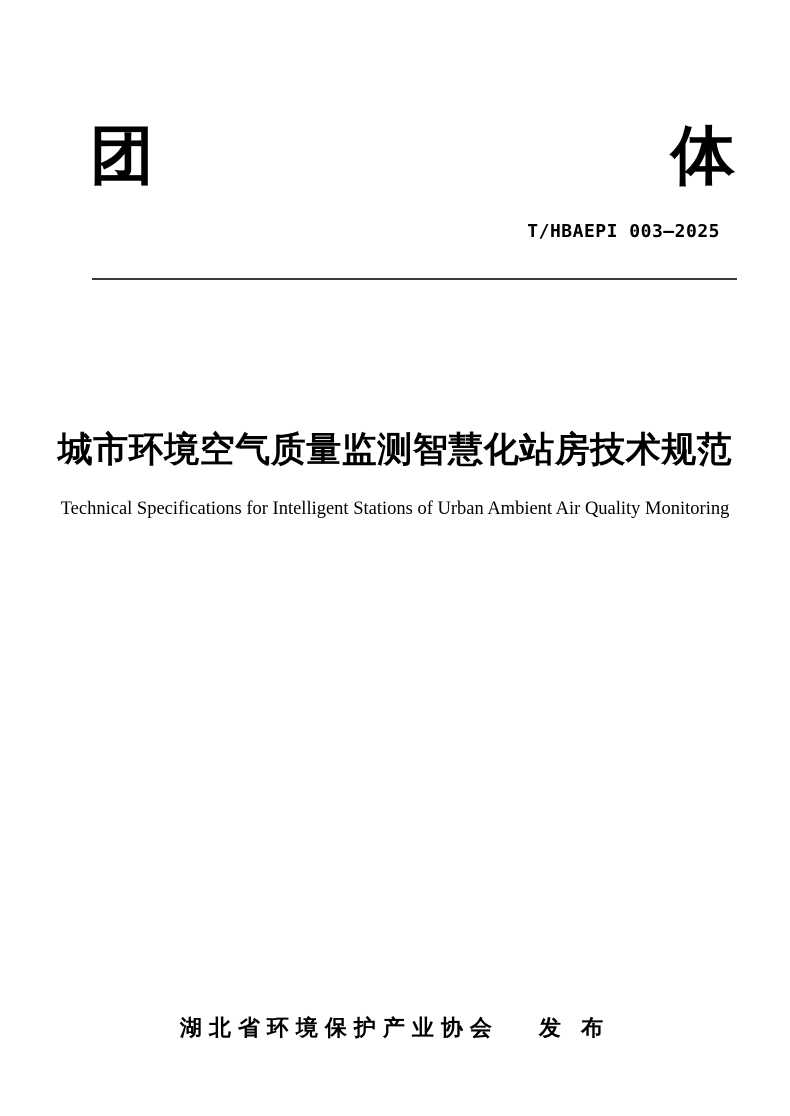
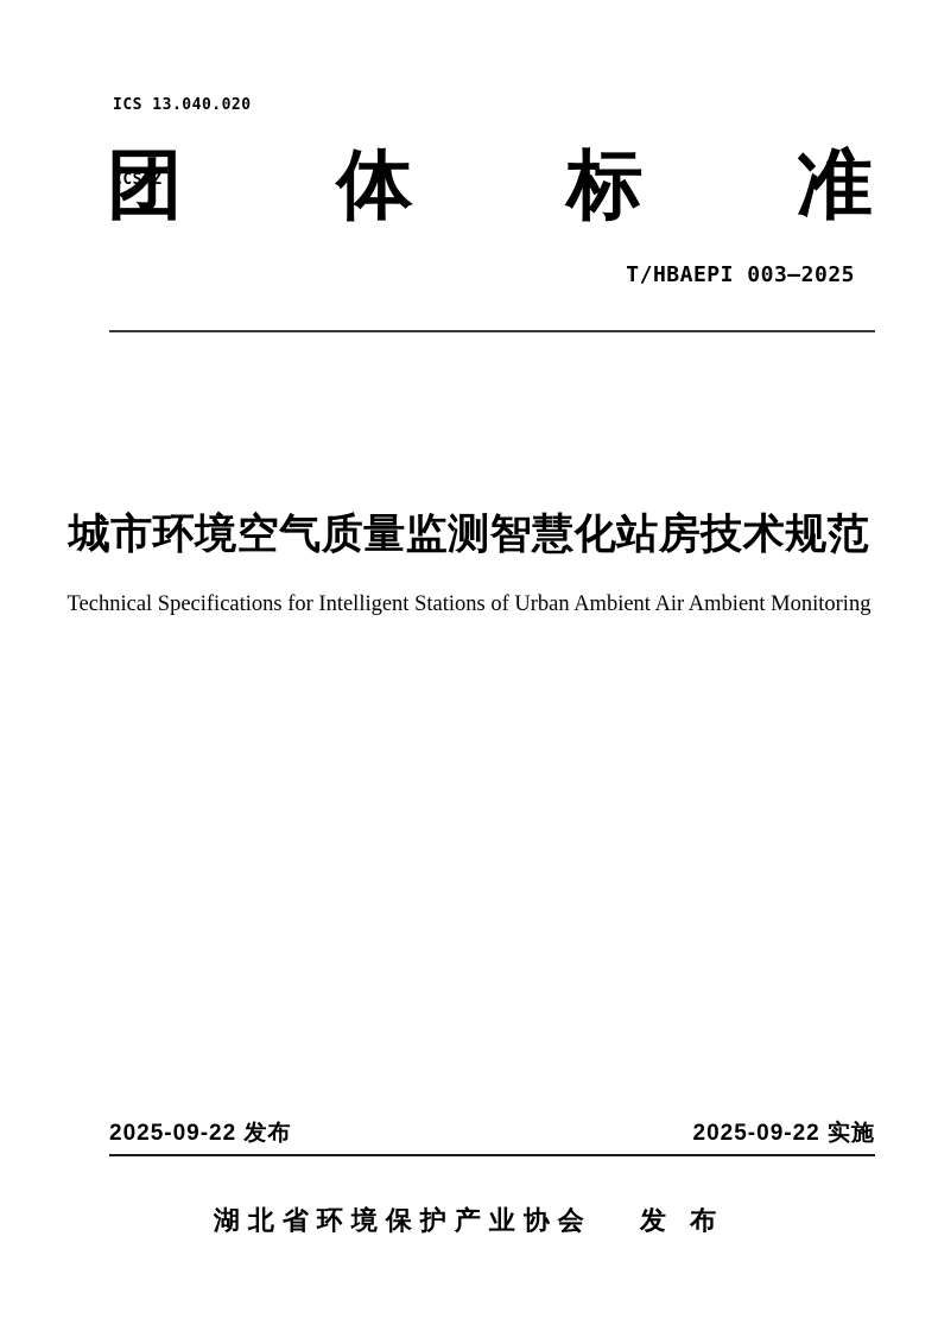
+ ICS 13.040.020
+ CCS Z
  团
  体
+ 标
+ 准
  T/HBAEPI 003—2025
  城市环境空气质量监测智慧化站房技术规范
- Technical Specifications for Intelligent Stations of Urban Ambient Air Quality Monitoring
+ Technical Specifications for Intelligent Stations of Urban Ambient Air Ambient Monitoring
+ 2025-09-22 发布
+ 2025-09-22 实施
  湖北省环境保护产业协会 发 布
